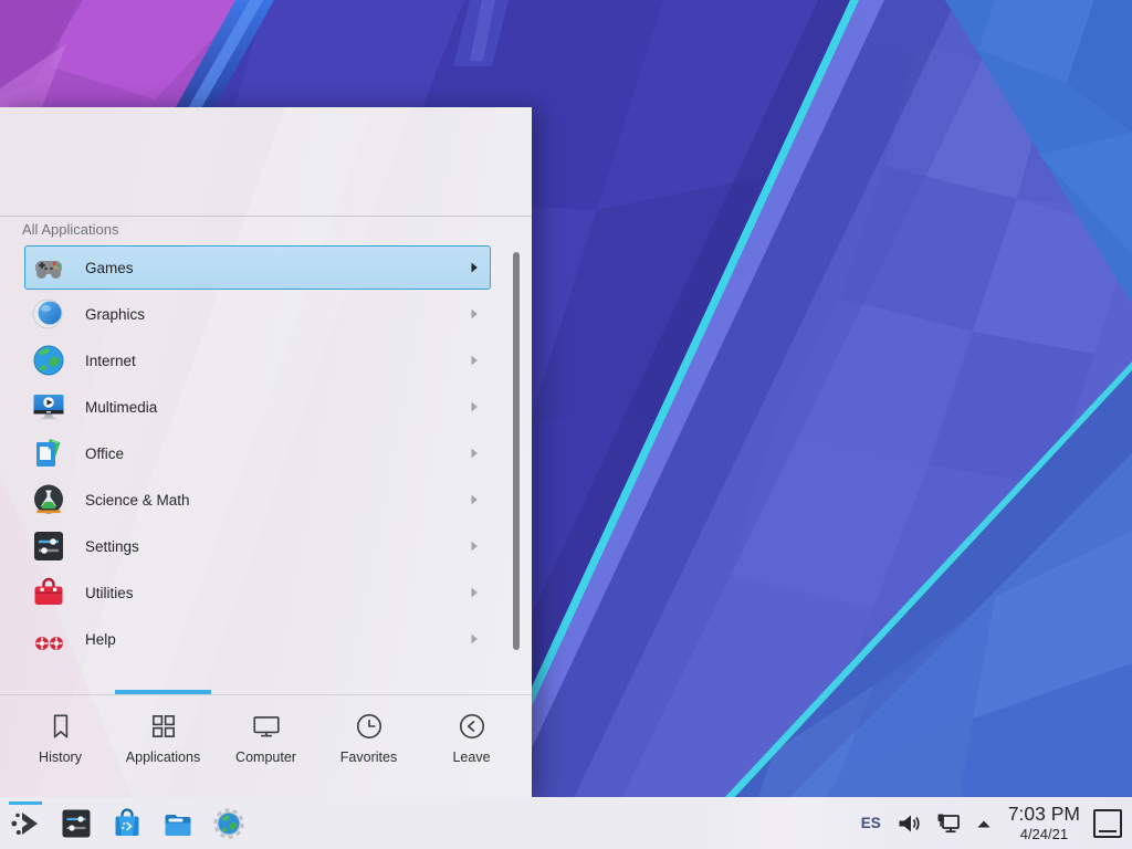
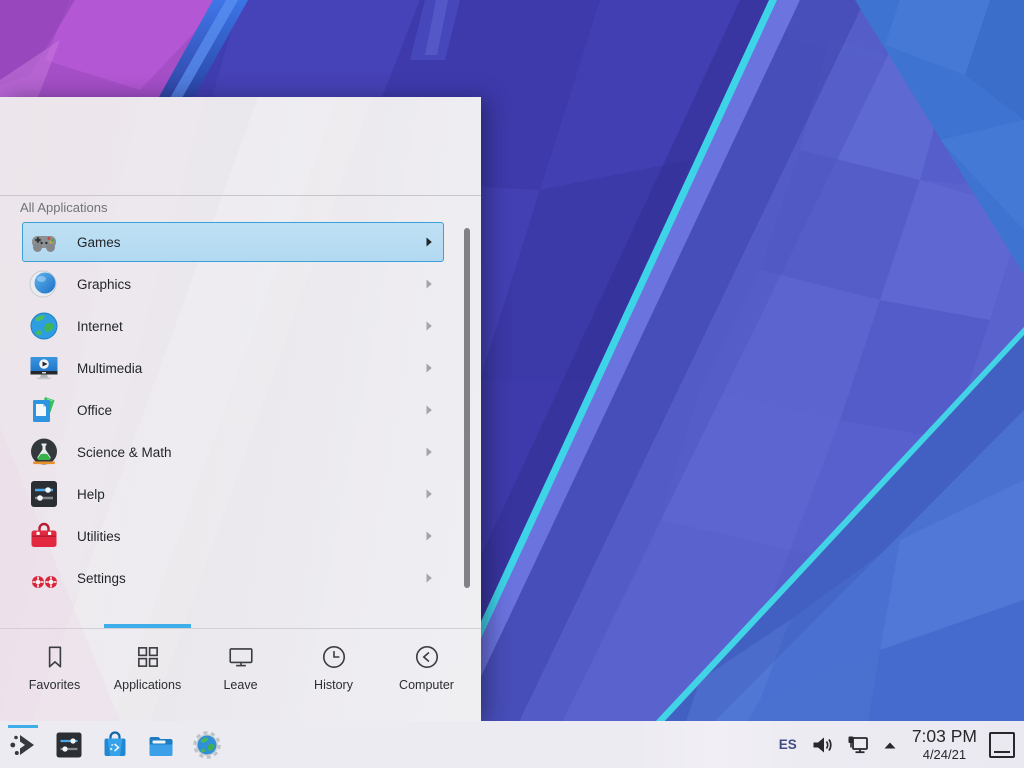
  All Applications
  Games
  Graphics
  Internet
  Multimedia
  Office
  Science & Math
- Settings
+ Help
  Utilities
- Help
+ Settings
- History
+ Favorites
  Applications
- Computer
+ Leave
- Favorites
+ History
- Leave
+ Computer
  ES
  7:03 PM
  4/24/21
